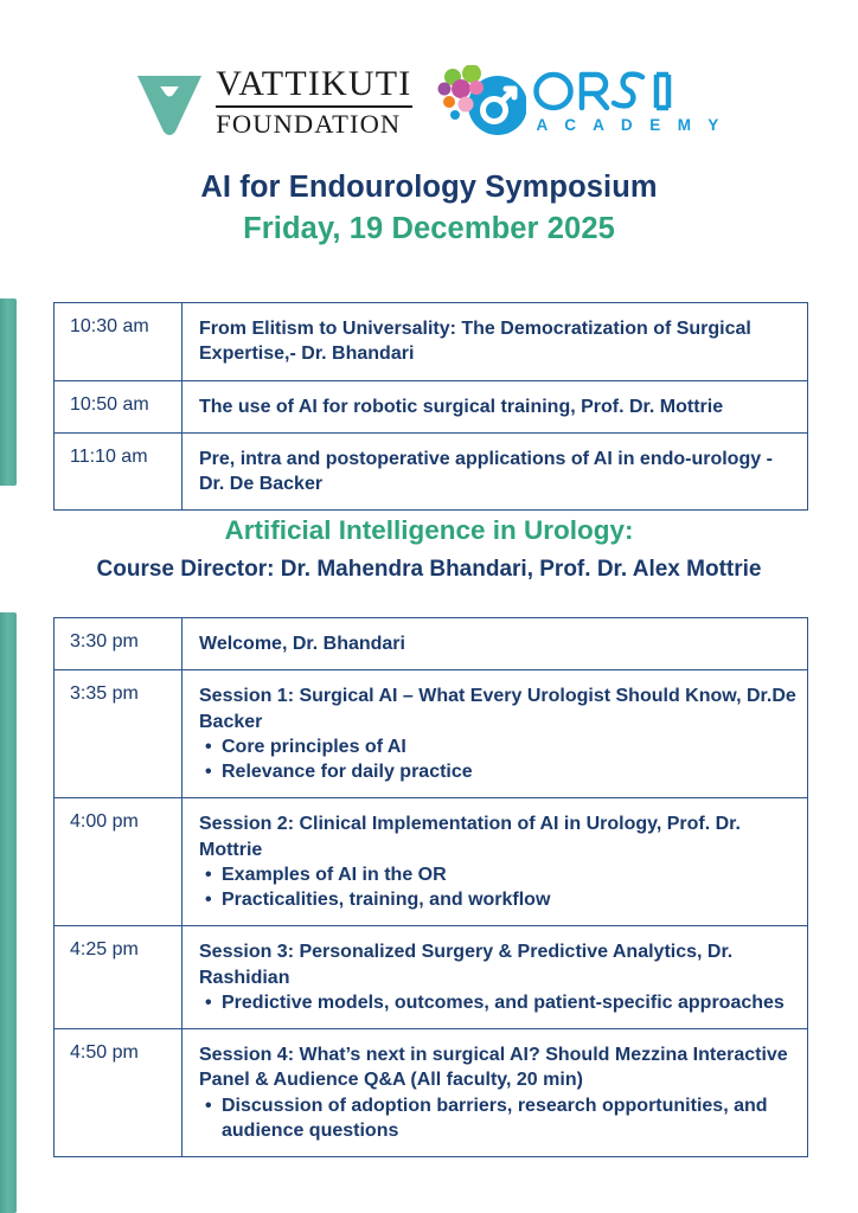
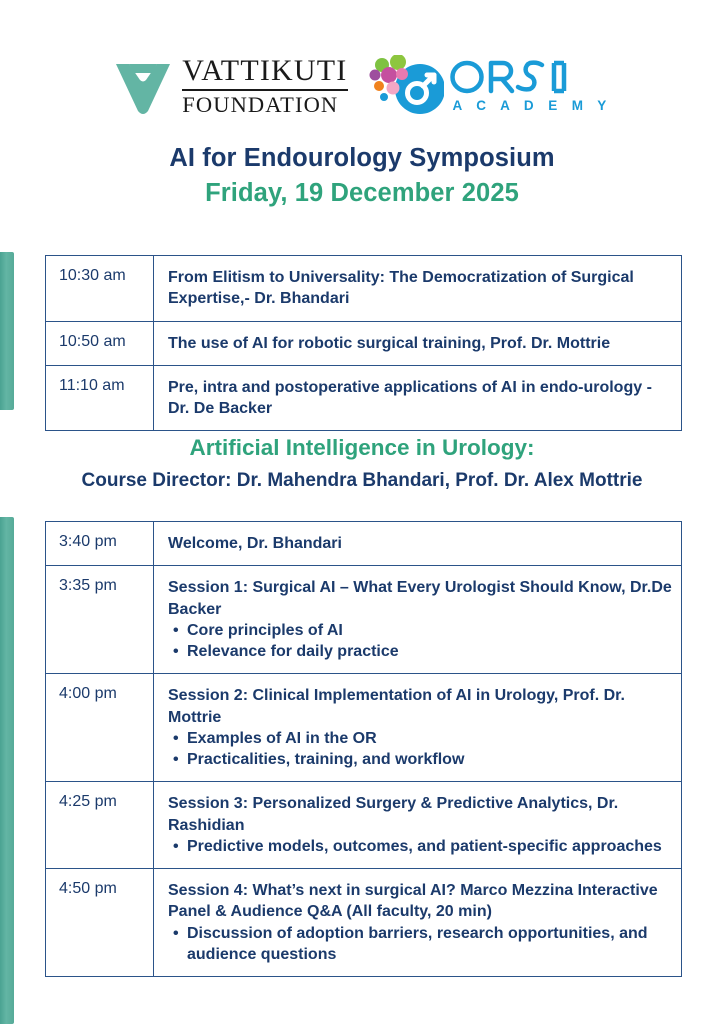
  VATTIKUTI
  FOUNDATION
  A C A D E M Y
  AI for Endourology Symposium
  Friday, 19 December 2025
  10:30 am	From Elitism to Universality: The Democratization of Surgical Expertise,- Dr. Bhandari
  10:50 am	The use of AI for robotic surgical training, Prof. Dr. Mottrie
  11:10 am	Pre, intra and postoperative applications of AI in endo-urology - Dr. De Backer
  Artificial Intelligence in Urology:
  Course Director: Dr. Mahendra Bhandari, Prof. Dr. Alex Mottrie
- 3:30 pm	Welcome, Dr. Bhandari
+ 3:40 pm	Welcome, Dr. Bhandari
  3:35 pm	Session 1: Surgical AI – What Every Urologist Should Know, Dr.De Backer Core principles of AIRelevance for daily practice
  4:00 pm	Session 2: Clinical Implementation of AI in Urology, Prof. Dr. Mottrie Examples of AI in the ORPracticalities, training, and workflow
  4:25 pm	Session 3: Personalized Surgery & Predictive Analytics, Dr. Rashidian Predictive models, outcomes, and patient-specific approaches
- 4:50 pm	Session 4: What’s next in surgical AI? Should Mezzina Interactive Panel & Audience Q&A (All faculty, 20 min) Discussion of adoption barriers, research opportunities, and audience questions
+ 4:50 pm	Session 4: What’s next in surgical AI? Marco Mezzina Interactive Panel & Audience Q&A (All faculty, 20 min) Discussion of adoption barriers, research opportunities, and audience questions
